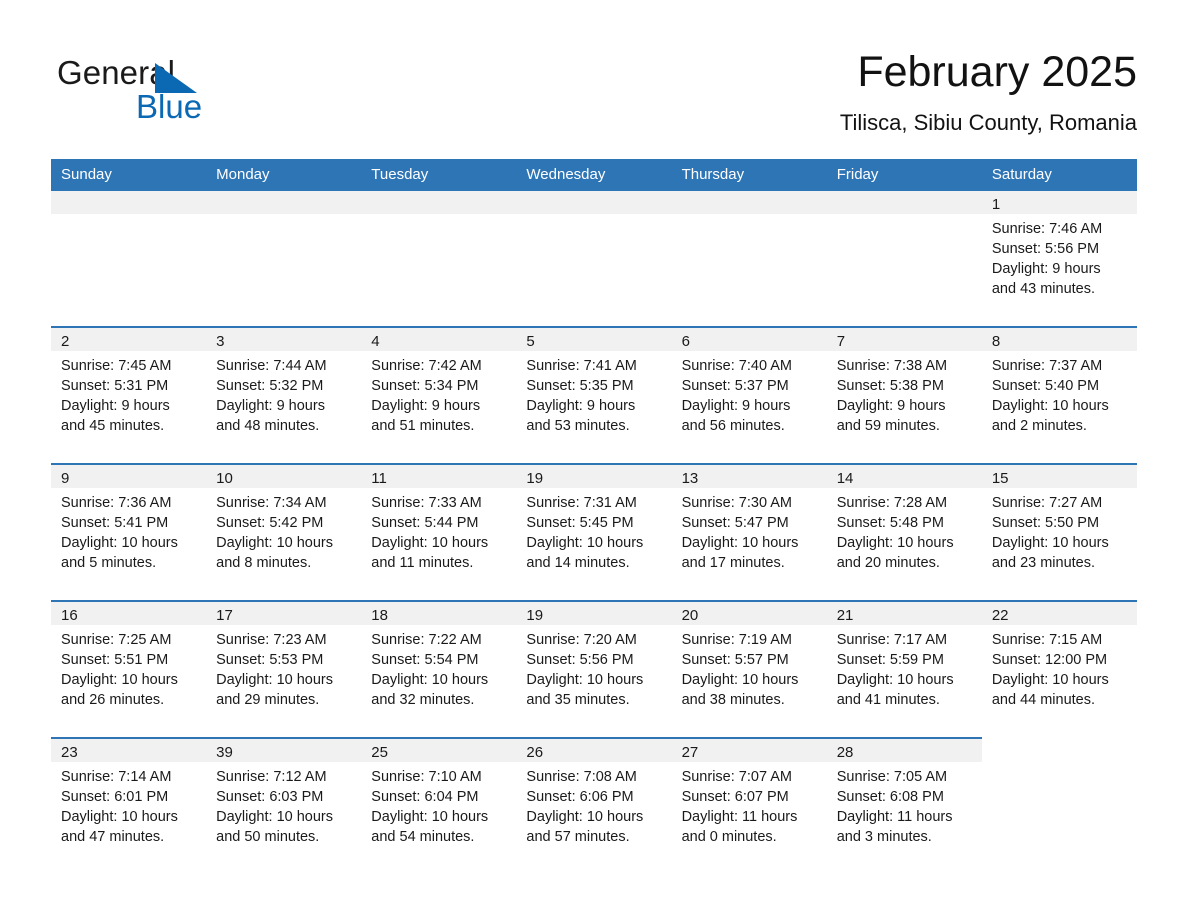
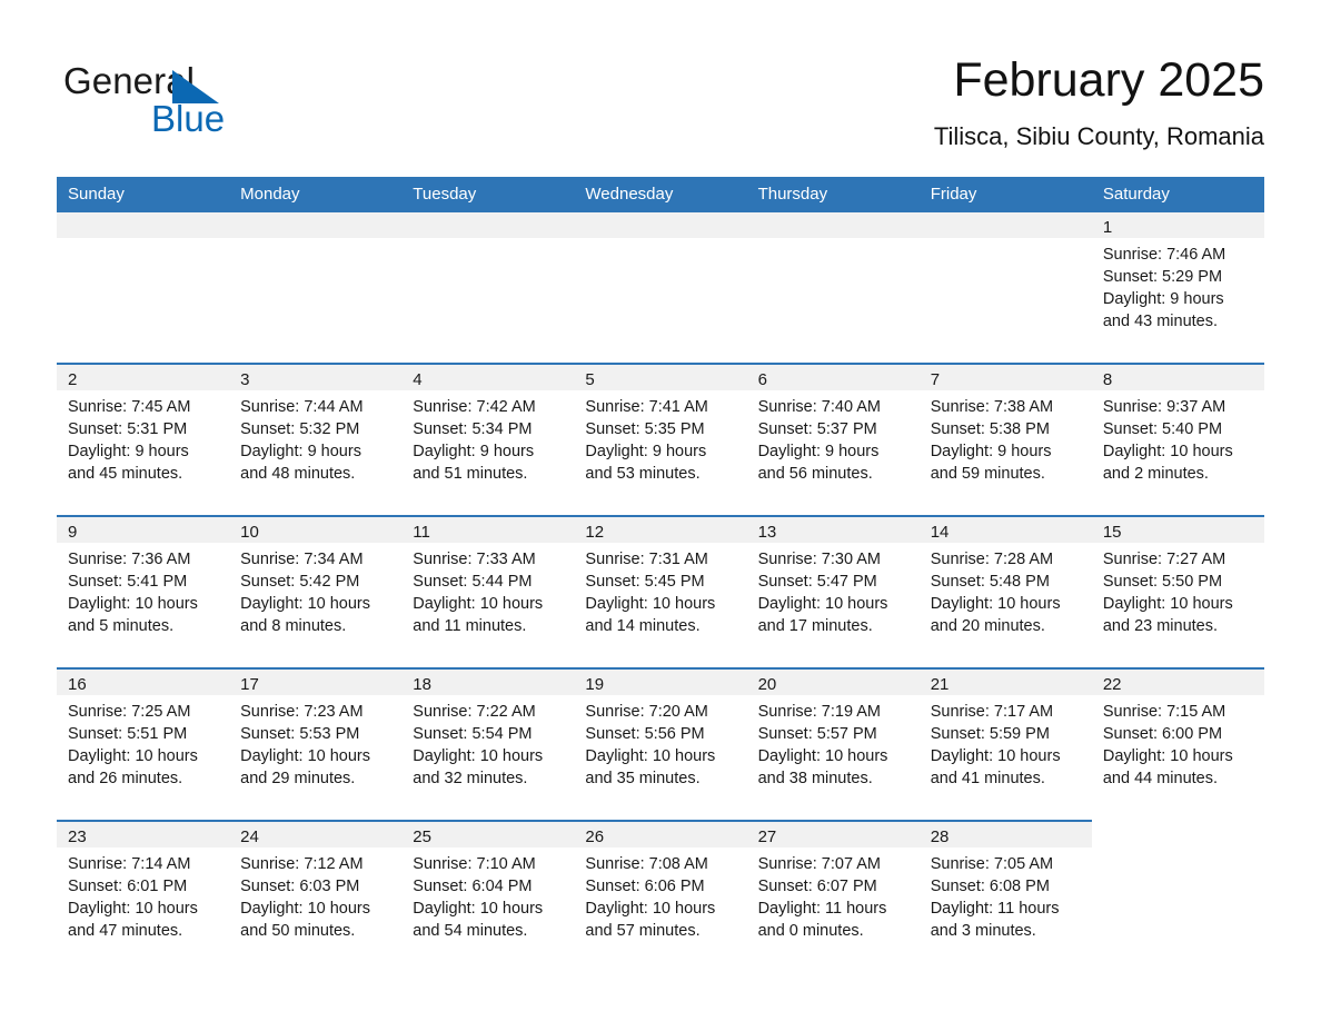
  General
  Blue
  February 2025
  Tilisca, Sibiu County, Romania
  Sunday	Monday	Tuesday	Wednesday	Thursday	Friday	Saturday
- 						1Sunrise: 7:46 AMSunset: 5:56 PMDaylight: 9 hoursand 43 minutes.
+ 						1Sunrise: 7:46 AMSunset: 5:29 PMDaylight: 9 hoursand 43 minutes.
- 2Sunrise: 7:45 AMSunset: 5:31 PMDaylight: 9 hoursand 45 minutes.	3Sunrise: 7:44 AMSunset: 5:32 PMDaylight: 9 hoursand 48 minutes.	4Sunrise: 7:42 AMSunset: 5:34 PMDaylight: 9 hoursand 51 minutes.	5Sunrise: 7:41 AMSunset: 5:35 PMDaylight: 9 hoursand 53 minutes.	6Sunrise: 7:40 AMSunset: 5:37 PMDaylight: 9 hoursand 56 minutes.	7Sunrise: 7:38 AMSunset: 5:38 PMDaylight: 9 hoursand 59 minutes.	8Sunrise: 7:37 AMSunset: 5:40 PMDaylight: 10 hoursand 2 minutes.
+ 2Sunrise: 7:45 AMSunset: 5:31 PMDaylight: 9 hoursand 45 minutes.	3Sunrise: 7:44 AMSunset: 5:32 PMDaylight: 9 hoursand 48 minutes.	4Sunrise: 7:42 AMSunset: 5:34 PMDaylight: 9 hoursand 51 minutes.	5Sunrise: 7:41 AMSunset: 5:35 PMDaylight: 9 hoursand 53 minutes.	6Sunrise: 7:40 AMSunset: 5:37 PMDaylight: 9 hoursand 56 minutes.	7Sunrise: 7:38 AMSunset: 5:38 PMDaylight: 9 hoursand 59 minutes.	8Sunrise: 9:37 AMSunset: 5:40 PMDaylight: 10 hoursand 2 minutes.
- 9Sunrise: 7:36 AMSunset: 5:41 PMDaylight: 10 hoursand 5 minutes.	10Sunrise: 7:34 AMSunset: 5:42 PMDaylight: 10 hoursand 8 minutes.	11Sunrise: 7:33 AMSunset: 5:44 PMDaylight: 10 hoursand 11 minutes.	19Sunrise: 7:31 AMSunset: 5:45 PMDaylight: 10 hoursand 14 minutes.	13Sunrise: 7:30 AMSunset: 5:47 PMDaylight: 10 hoursand 17 minutes.	14Sunrise: 7:28 AMSunset: 5:48 PMDaylight: 10 hoursand 20 minutes.	15Sunrise: 7:27 AMSunset: 5:50 PMDaylight: 10 hoursand 23 minutes.
+ 9Sunrise: 7:36 AMSunset: 5:41 PMDaylight: 10 hoursand 5 minutes.	10Sunrise: 7:34 AMSunset: 5:42 PMDaylight: 10 hoursand 8 minutes.	11Sunrise: 7:33 AMSunset: 5:44 PMDaylight: 10 hoursand 11 minutes.	12Sunrise: 7:31 AMSunset: 5:45 PMDaylight: 10 hoursand 14 minutes.	13Sunrise: 7:30 AMSunset: 5:47 PMDaylight: 10 hoursand 17 minutes.	14Sunrise: 7:28 AMSunset: 5:48 PMDaylight: 10 hoursand 20 minutes.	15Sunrise: 7:27 AMSunset: 5:50 PMDaylight: 10 hoursand 23 minutes.
- 16Sunrise: 7:25 AMSunset: 5:51 PMDaylight: 10 hoursand 26 minutes.	17Sunrise: 7:23 AMSunset: 5:53 PMDaylight: 10 hoursand 29 minutes.	18Sunrise: 7:22 AMSunset: 5:54 PMDaylight: 10 hoursand 32 minutes.	19Sunrise: 7:20 AMSunset: 5:56 PMDaylight: 10 hoursand 35 minutes.	20Sunrise: 7:19 AMSunset: 5:57 PMDaylight: 10 hoursand 38 minutes.	21Sunrise: 7:17 AMSunset: 5:59 PMDaylight: 10 hoursand 41 minutes.	22Sunrise: 7:15 AMSunset: 12:00 PMDaylight: 10 hoursand 44 minutes.
+ 16Sunrise: 7:25 AMSunset: 5:51 PMDaylight: 10 hoursand 26 minutes.	17Sunrise: 7:23 AMSunset: 5:53 PMDaylight: 10 hoursand 29 minutes.	18Sunrise: 7:22 AMSunset: 5:54 PMDaylight: 10 hoursand 32 minutes.	19Sunrise: 7:20 AMSunset: 5:56 PMDaylight: 10 hoursand 35 minutes.	20Sunrise: 7:19 AMSunset: 5:57 PMDaylight: 10 hoursand 38 minutes.	21Sunrise: 7:17 AMSunset: 5:59 PMDaylight: 10 hoursand 41 minutes.	22Sunrise: 7:15 AMSunset: 6:00 PMDaylight: 10 hoursand 44 minutes.
- 23Sunrise: 7:14 AMSunset: 6:01 PMDaylight: 10 hoursand 47 minutes.	39Sunrise: 7:12 AMSunset: 6:03 PMDaylight: 10 hoursand 50 minutes.	25Sunrise: 7:10 AMSunset: 6:04 PMDaylight: 10 hoursand 54 minutes.	26Sunrise: 7:08 AMSunset: 6:06 PMDaylight: 10 hoursand 57 minutes.	27Sunrise: 7:07 AMSunset: 6:07 PMDaylight: 11 hoursand 0 minutes.	28Sunrise: 7:05 AMSunset: 6:08 PMDaylight: 11 hoursand 3 minutes.
+ 23Sunrise: 7:14 AMSunset: 6:01 PMDaylight: 10 hoursand 47 minutes.	24Sunrise: 7:12 AMSunset: 6:03 PMDaylight: 10 hoursand 50 minutes.	25Sunrise: 7:10 AMSunset: 6:04 PMDaylight: 10 hoursand 54 minutes.	26Sunrise: 7:08 AMSunset: 6:06 PMDaylight: 10 hoursand 57 minutes.	27Sunrise: 7:07 AMSunset: 6:07 PMDaylight: 11 hoursand 0 minutes.	28Sunrise: 7:05 AMSunset: 6:08 PMDaylight: 11 hoursand 3 minutes.
